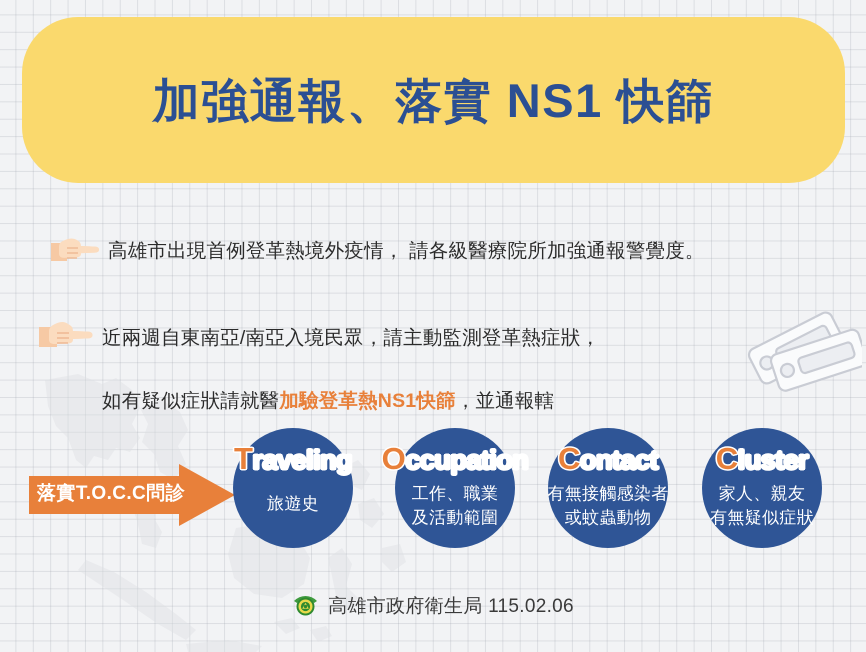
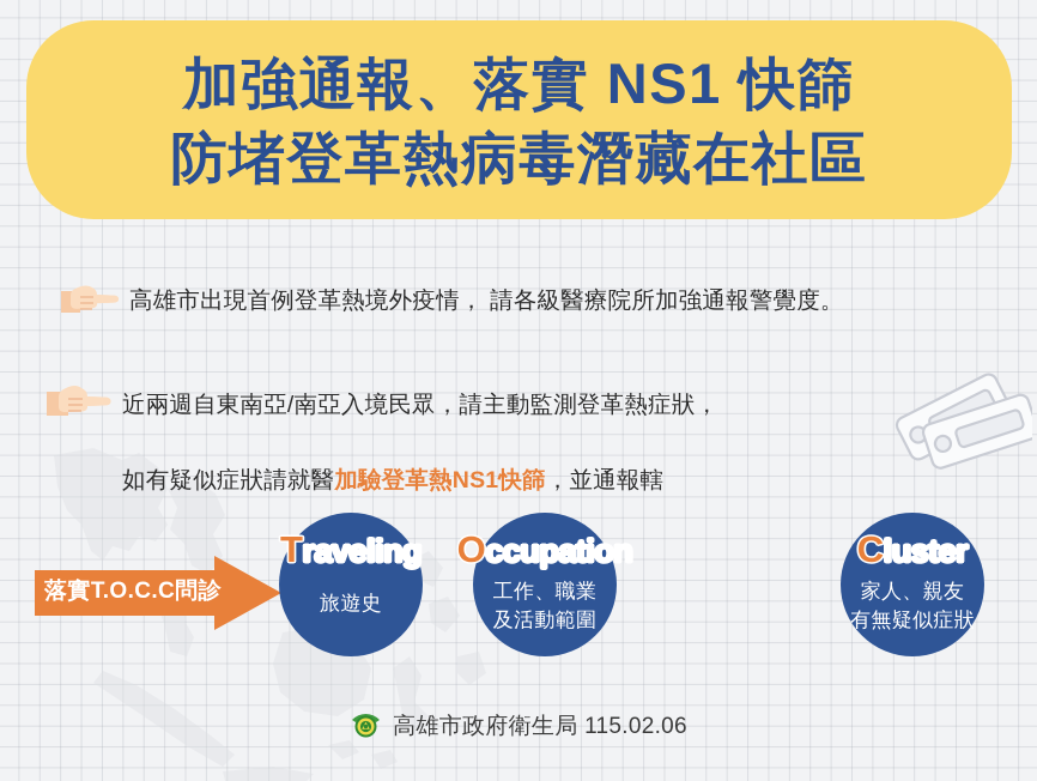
  加強通報、落實 NS1 快篩
+ 防堵登革熱病毒潛藏在社區
  高雄市出現首例登革熱境外疫情， 請各級醫療院所加強通報警覺度。
  近兩週自東南亞/南亞入境民眾，請主動監測登革熱症狀，
  如有疑似症狀請就醫加驗登革熱NS1快篩，並通報轄
  落實T.O.C.C問診
  Traveling
  旅遊史
  Occupation
  工作、職業
  及活動範圍
- Contact
- 有無接觸感染者
- 或蚊蟲動物
  Cluster
  家人、親友
  有無疑似症狀
  高雄市政府衛生局 115.02.06
